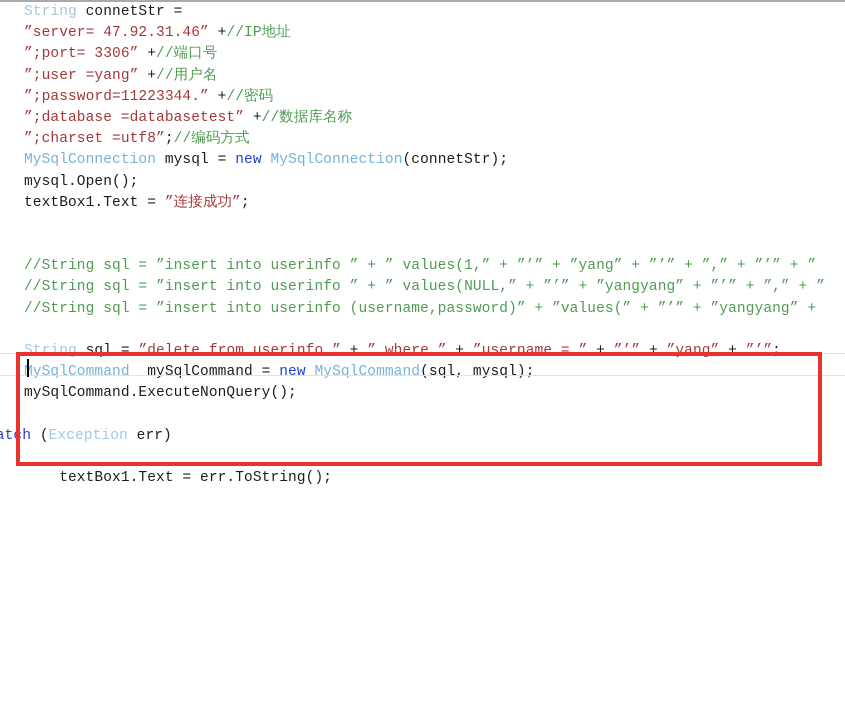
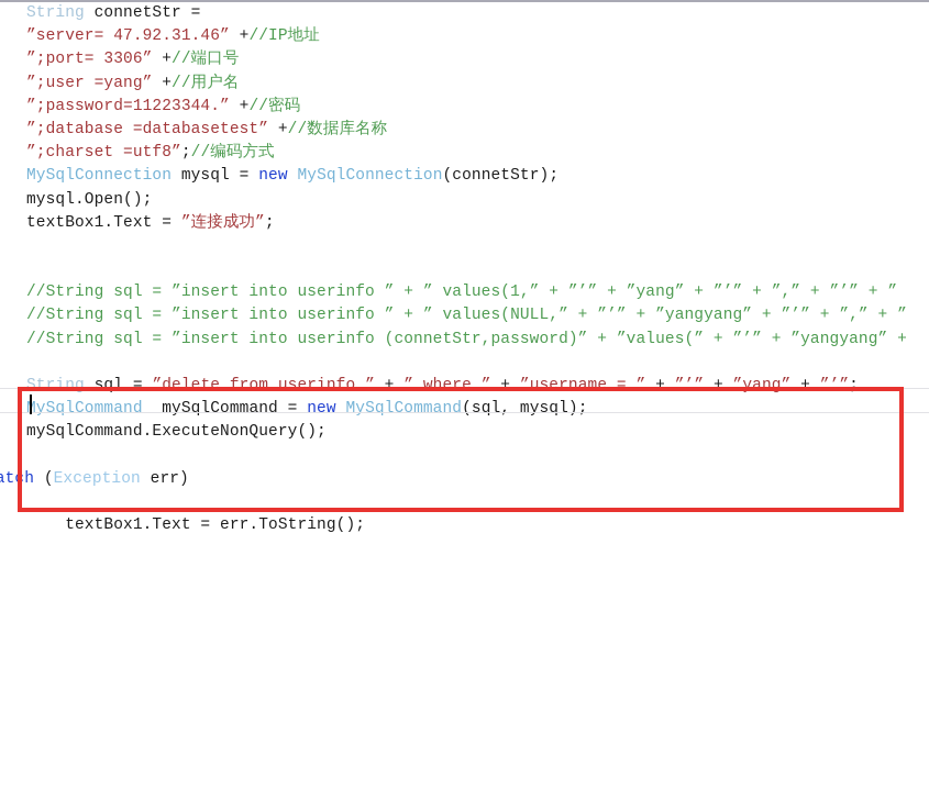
  String connetStr =
  ”server= 47.92.31.46” +//IP地址
  ”;port= 3306” +//端口号
  ”;user =yang” +//用户名
  ”;password=11223344.” +//密码
  ”;database =databasetest” +//数据库名称
  ”;charset =utf8”;//编码方式
  MySqlConnection mysql = new MySqlConnection(connetStr);
  mysql.Open();
  textBox1.Text = ”连接成功”;
  //String sql = ”insert into userinfo ” + ” values(1,” + ”’” + ”yang” + ”’” + ”,” + ”’” + ”
  //String sql = ”insert into userinfo ” + ” values(NULL,” + ”’” + ”yangyang” + ”’” + ”,” + ”
- //String sql = ”insert into userinfo (username,password)” + ”values(” + ”’” + ”yangyang” +
+ //String sql = ”insert into userinfo (connetStr,password)” + ”values(” + ”’” + ”yangyang” +
  String sql = ”delete from userinfo ” + ” where ” + ”username = ” + ”’” + ”yang” + ”’”;
  ySqlCommand mySqlCommand = new MySqlCommand(sql, mysql);
  mySqlCommand.ExecuteNonQuery();
  atch (Exception err)
  textBox1.Text = err.ToString();
